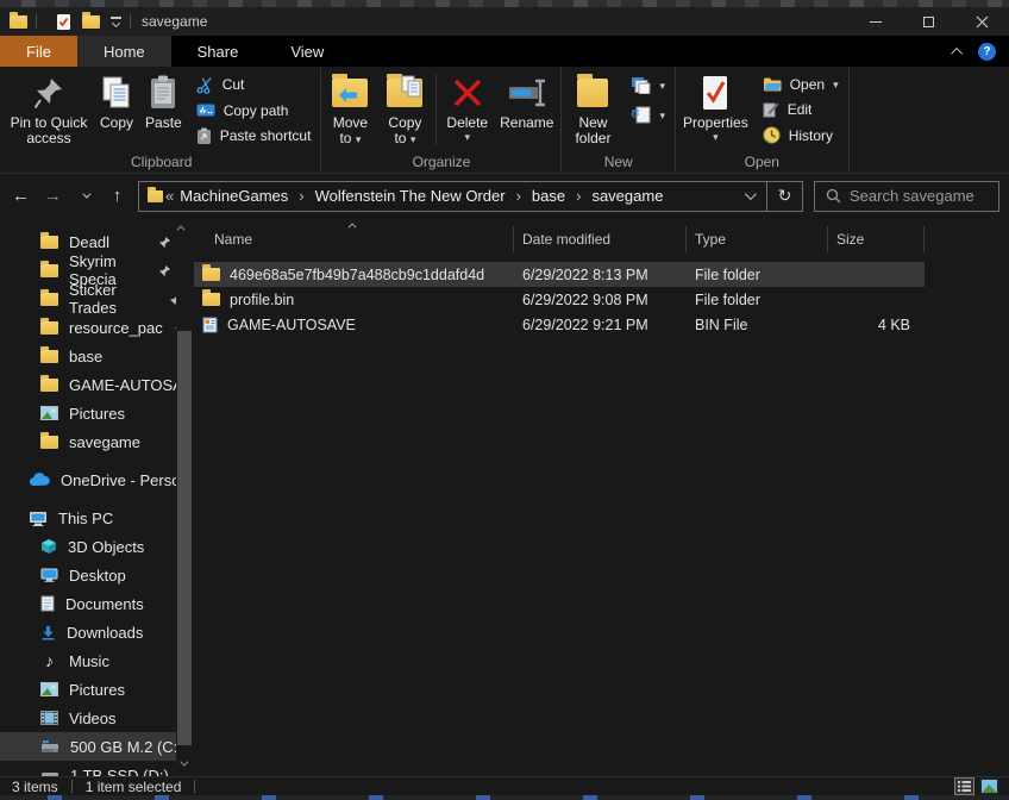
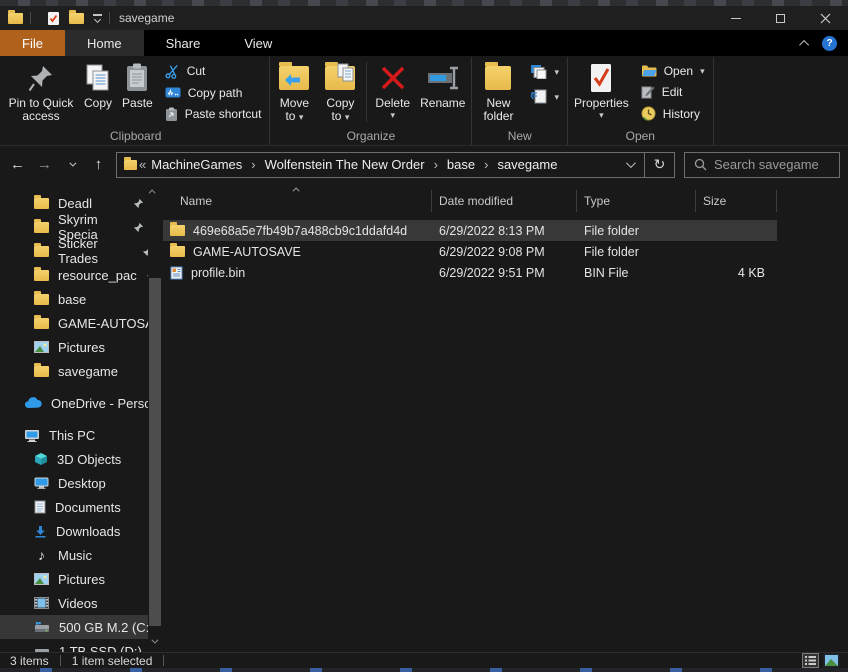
  savegame
  File
  Home
  Share
  View
  ?
  Pin to Quick access
  Copy
  Paste
  Cut
  Copy path
  Paste shortcut
  Clipboard
  Move to ▾
  Copy to ▾
  Delete
  ▾
  Rename
  Organize
  New folder
  ▾
  ▾
  New
  Properties
  ▾
  Open
  ▾
  Edit
  History
  Open
  ←
  →
  ↑
  «
  MachineGames
  ›
  Wolfenstein The New Order
  ›
  base
  ›
  savegame
  ↻
  Search savegame
  Deadl
  Skyrim Specia
  Sticker Trades
  resource_pac
  base
  GAME-AUTOS
  Pictures
  savegame
  OneDrive - Pers
  This PC
  3D Objects
  Desktop
  Documents
  Downloads
  ♪
  Music
  Pictures
  Videos
  500 GB M.2 (C
  1 TB SSD (D:)
  Name
  Date modified
  Type
  Size
  469e68a5e7fb49b7a488cb9c1ddafd4d
  6/29/2022 8:13 PM
  File folder
- profile.bin
+ GAME-AUTOSAVE
  6/29/2022 9:08 PM
  File folder
- GAME-AUTOSAVE
+ profile.bin
- 6/29/2022 9:21 PM
+ 6/29/2022 9:51 PM
  BIN File
  4 KB
  3 items
  1 item selected
